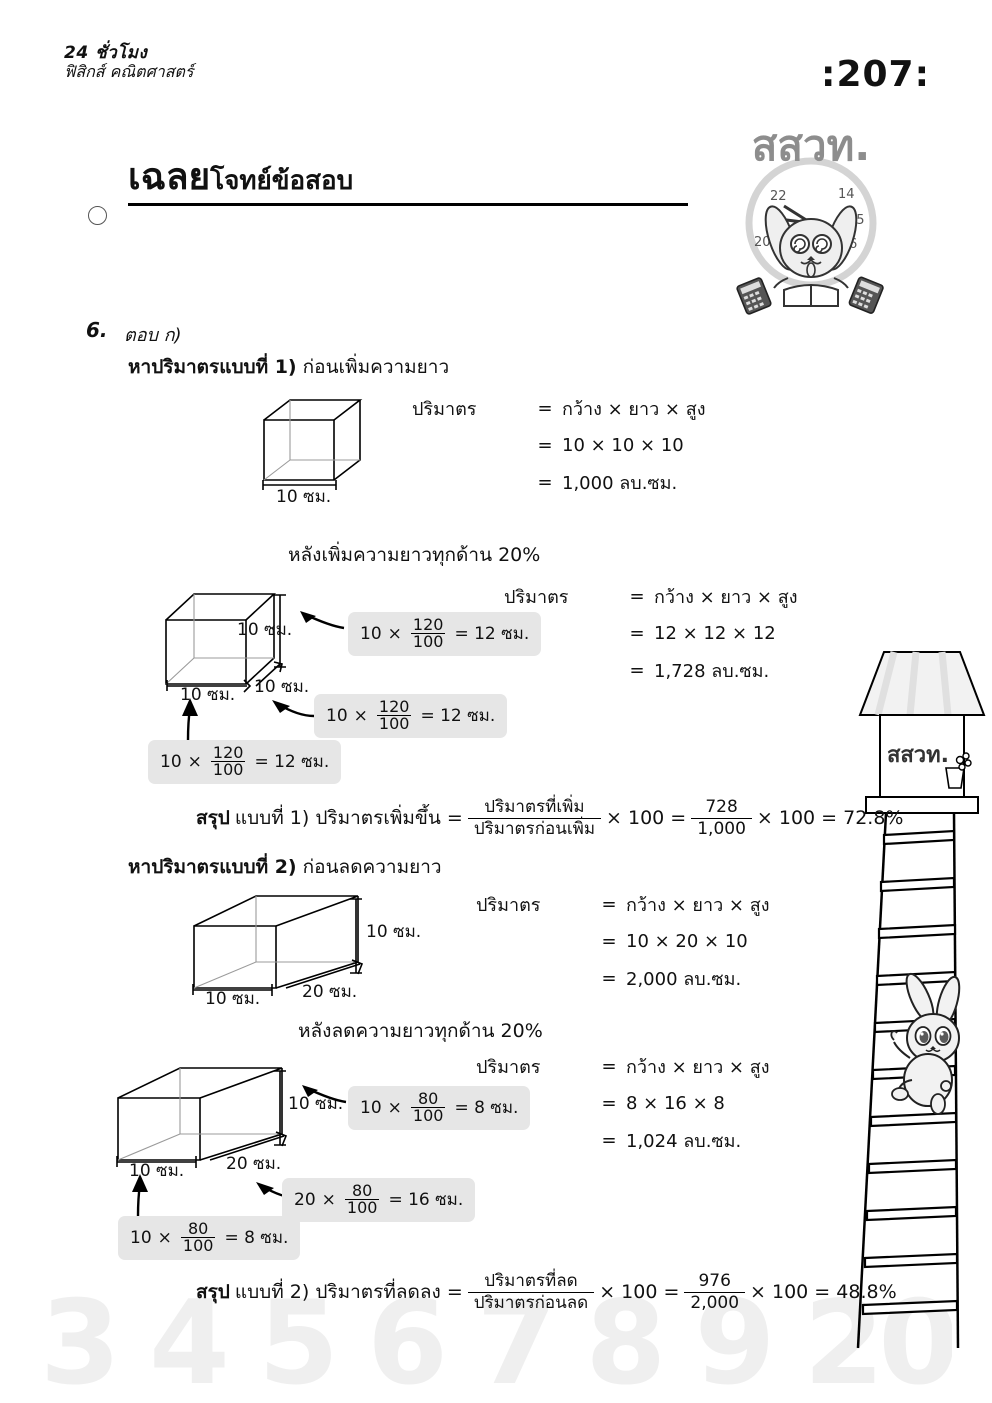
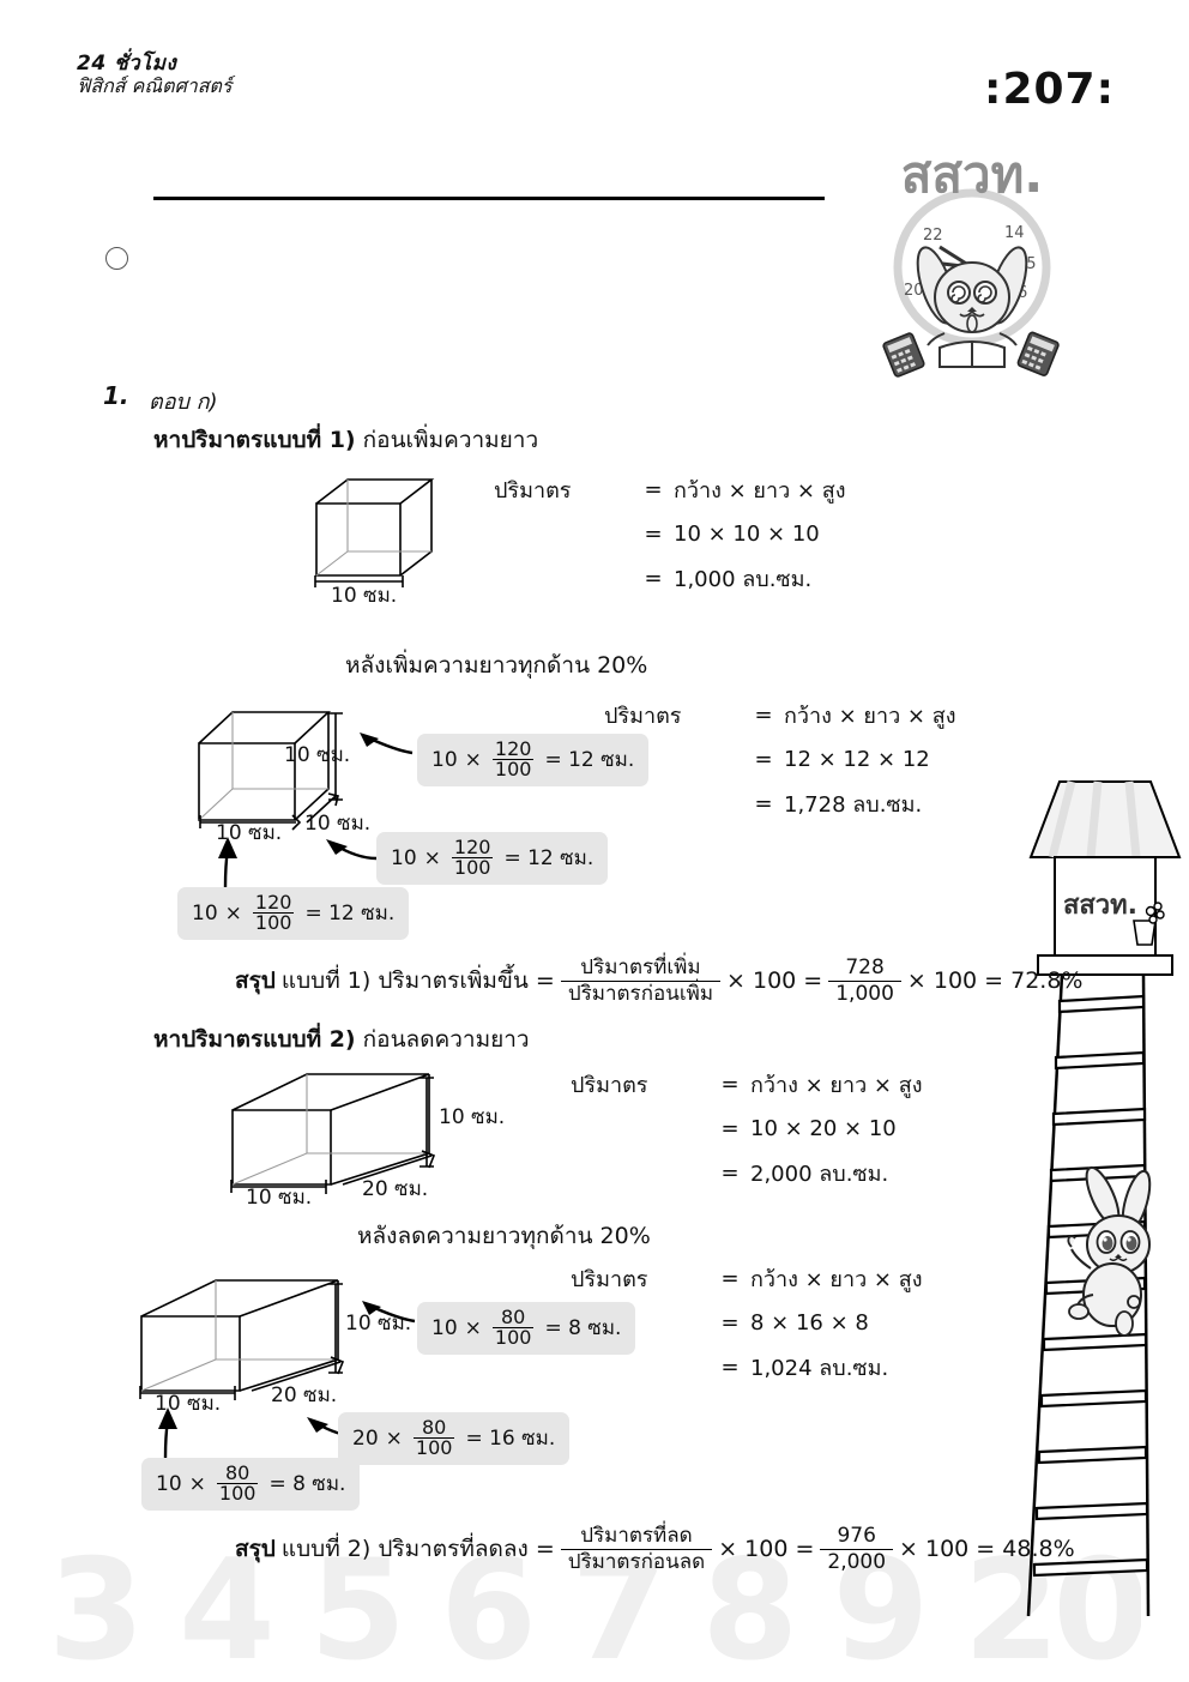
  24 ชั่วโมง
  ฟิสิกส์ คณิตศาสตร์
  :207:
  22
  14
  20
  6
  สสวท.
- เฉลยโจทย์ข้อสอบ
  สสวท.
- 6.
+ 1.
  ตอบ ก)
  หาปริมาตรแบบที่ 1) ก่อนเพิ่มความยาว
  10 ซม.
  ปริมาตร
  =
  กว้าง × ยาว × สูง
  =
  10 × 10 × 10
  =
  1,000 ลบ.ซม.
  หลังเพิ่มความยาวทุกด้าน 20%
  10 ซม.
  10 ซม.
  10 ซม.
  10
  ×
  120
  100
  = 12 ซม.
  10
  ×
  120
  100
  = 12 ซม.
  10
  ×
  120
  100
  = 12 ซม.
  ปริมาตร
  =
  กว้าง × ยาว × สูง
  =
  12 × 12 × 12
  =
  1,728 ลบ.ซม.
  สรุป
  แบบที่ 1) ปริมาตรเพิ่มขึ้น =
  ปริมาตรที่เพิ่ม
  ปริมาตรก่อนเพิ่ม
  × 100 =
  728
  1,000
  × 100 = 72.8%
  หาปริมาตรแบบที่ 2) ก่อนลดความยาว
  10 ซม.
  10 ซม.
  20 ซม.
  ปริมาตร
  =
  กว้าง × ยาว × สูง
  =
  10 × 20 × 10
  =
  2,000 ลบ.ซม.
  หลังลดความยาวทุกด้าน 20%
  10 ซม.
  10 ซม.
  20 ซม.
  10
  ×
  80
  100
  = 8 ซม.
  20
  ×
  80
  100
  = 16 ซม.
  10
  ×
  80
  100
  = 8 ซม.
  ปริมาตร
  =
  กว้าง × ยาว × สูง
  =
  8 × 16 × 8
  =
  1,024 ลบ.ซม.
  สรุป
  แบบที่ 2) ปริมาตรที่ลดลง =
  ปริมาตรที่ลด
  ปริมาตรก่อนลด
  × 100 =
  976
  2,000
  × 100 = 48.8%
